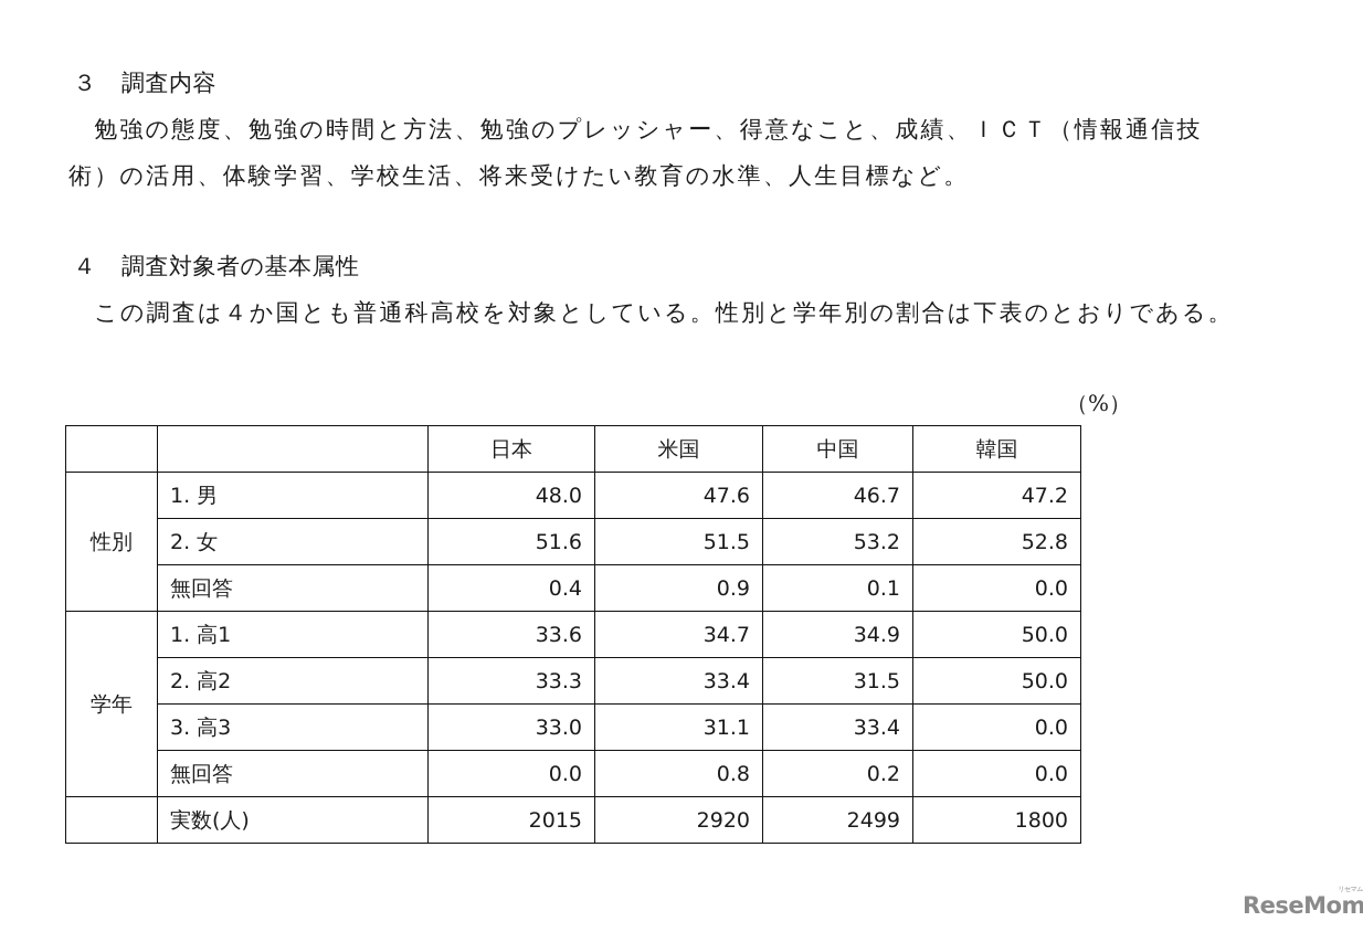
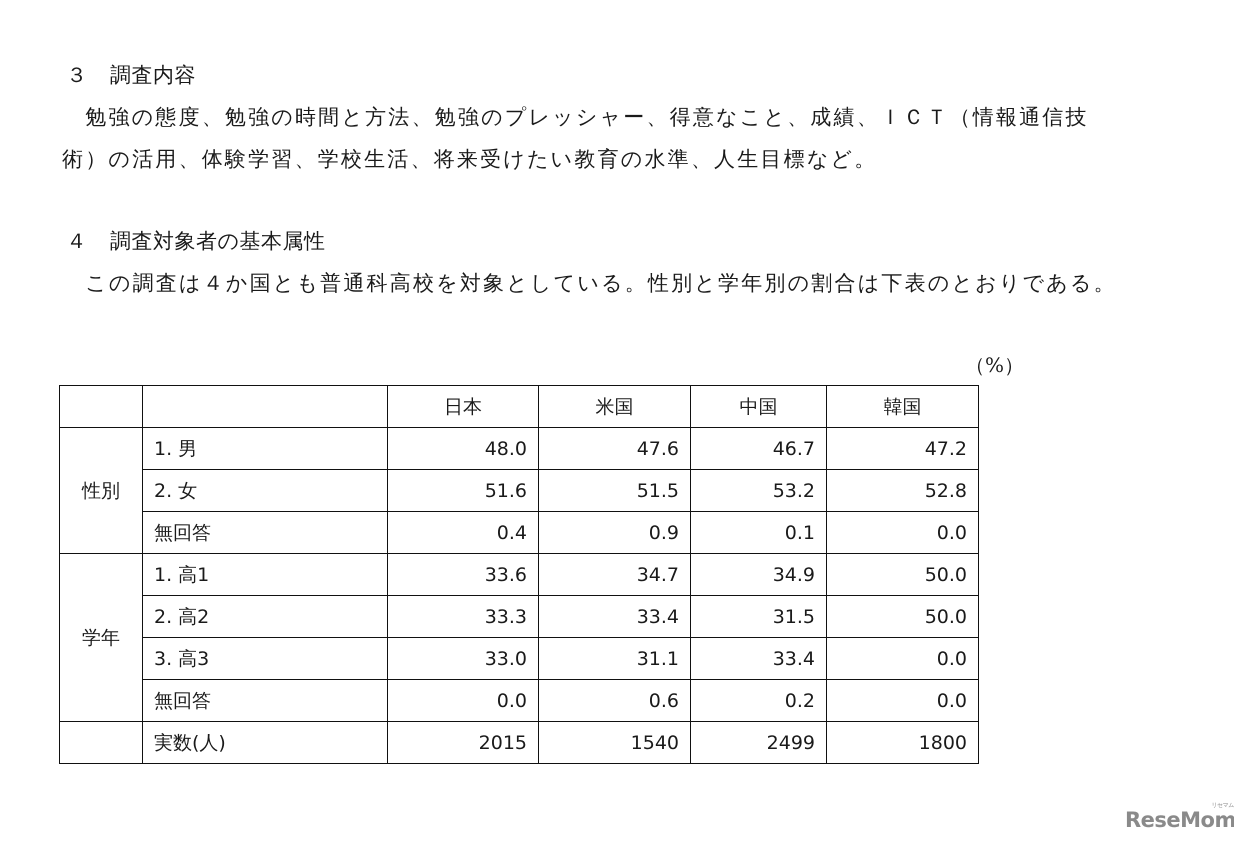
  ３ 調査内容
  勉強の態度、勉強の時間と方法、勉強のプレッシャー、得意なこと、成績、ＩＣＴ（情報通信技術）の活用、体験学習、学校生活、将来受けたい教育の水準、人生目標など。
  ４ 調査対象者の基本属性
  この調査は４か国とも普通科高校を対象としている。性別と学年別の割合は下表のとおりである。
  （%）
  		日本	米国	中国	韓国
  性別	1. 男	48.0	47.6	46.7	47.2
  2. 女	51.6	51.5	53.2	52.8
  無回答	0.4	0.9	0.1	0.0
  学年	1. 高1	33.6	34.7	34.9	50.0
  2. 高2	33.3	33.4	31.5	50.0
  3. 高3	33.0	31.1	33.4	0.0
- 無回答	0.0	0.8	0.2	0.0
+ 無回答	0.0	0.6	0.2	0.0
- 	実数(人)	2015	2920	2499	1800
+ 	実数(人)	2015	1540	2499	1800
  ReseMom
